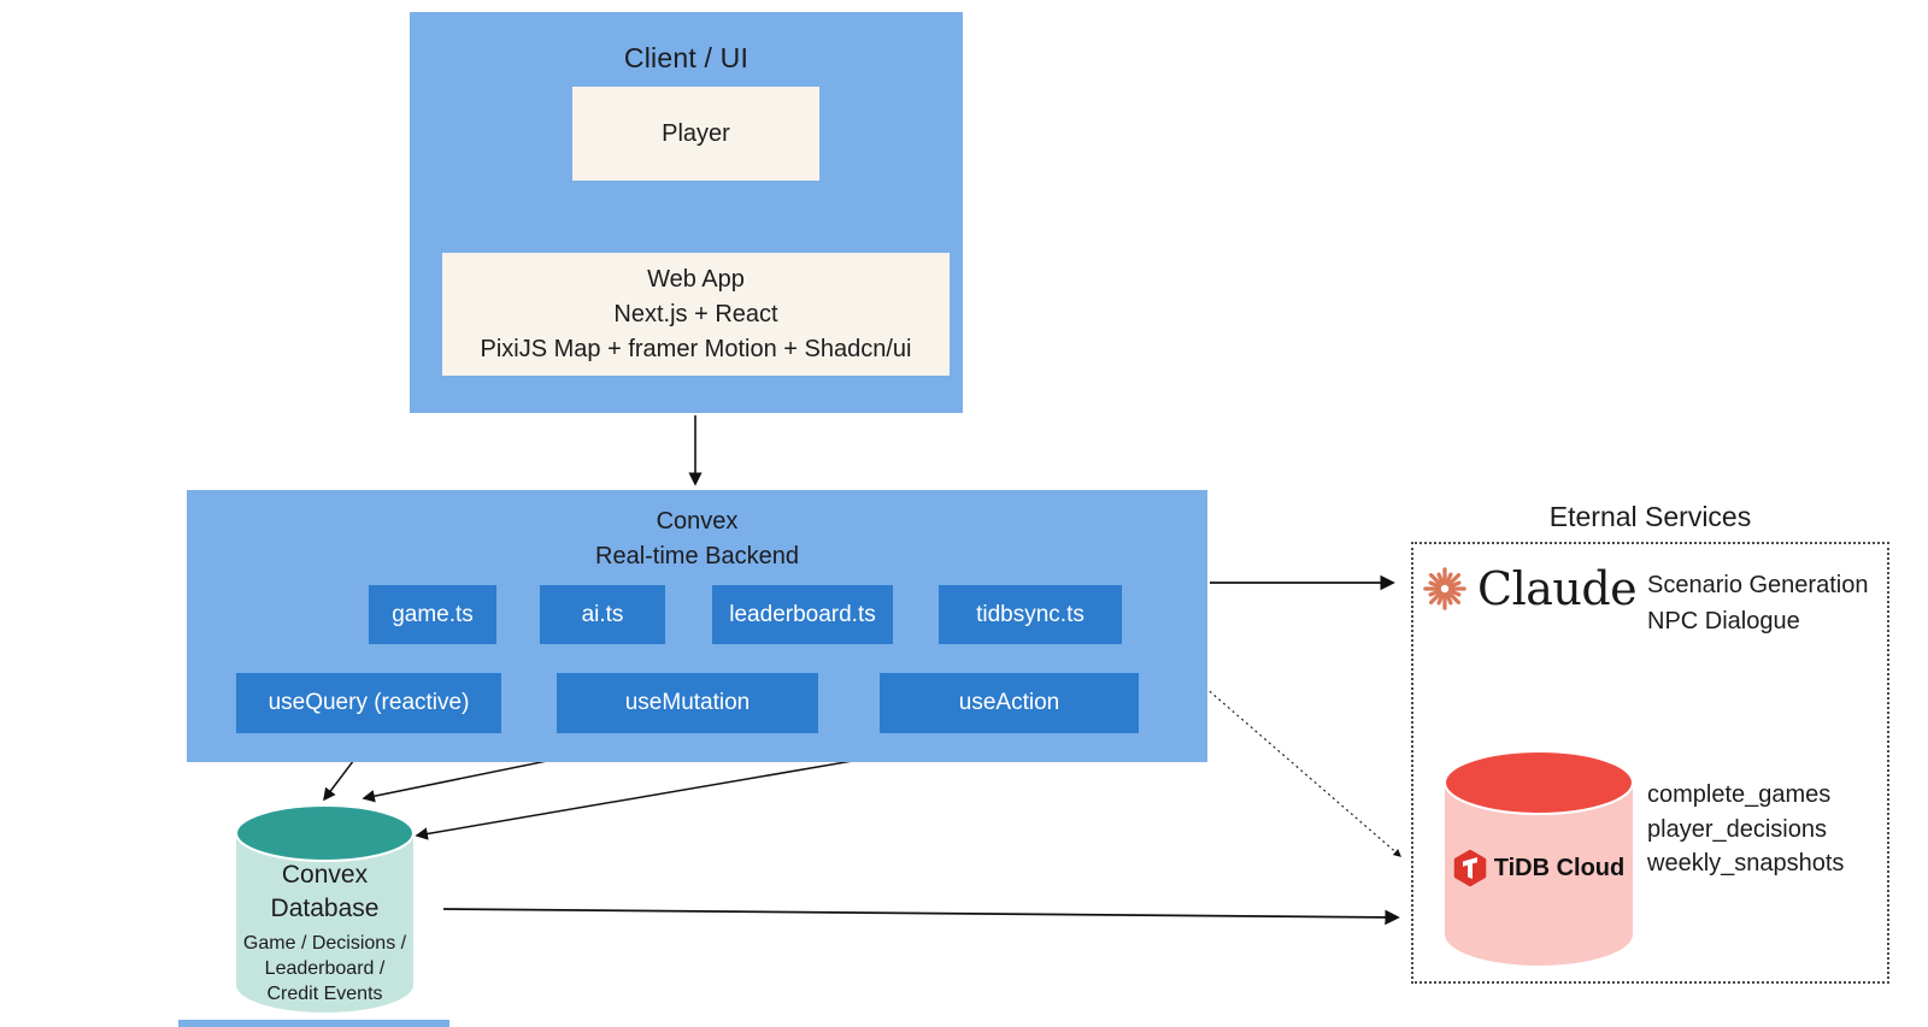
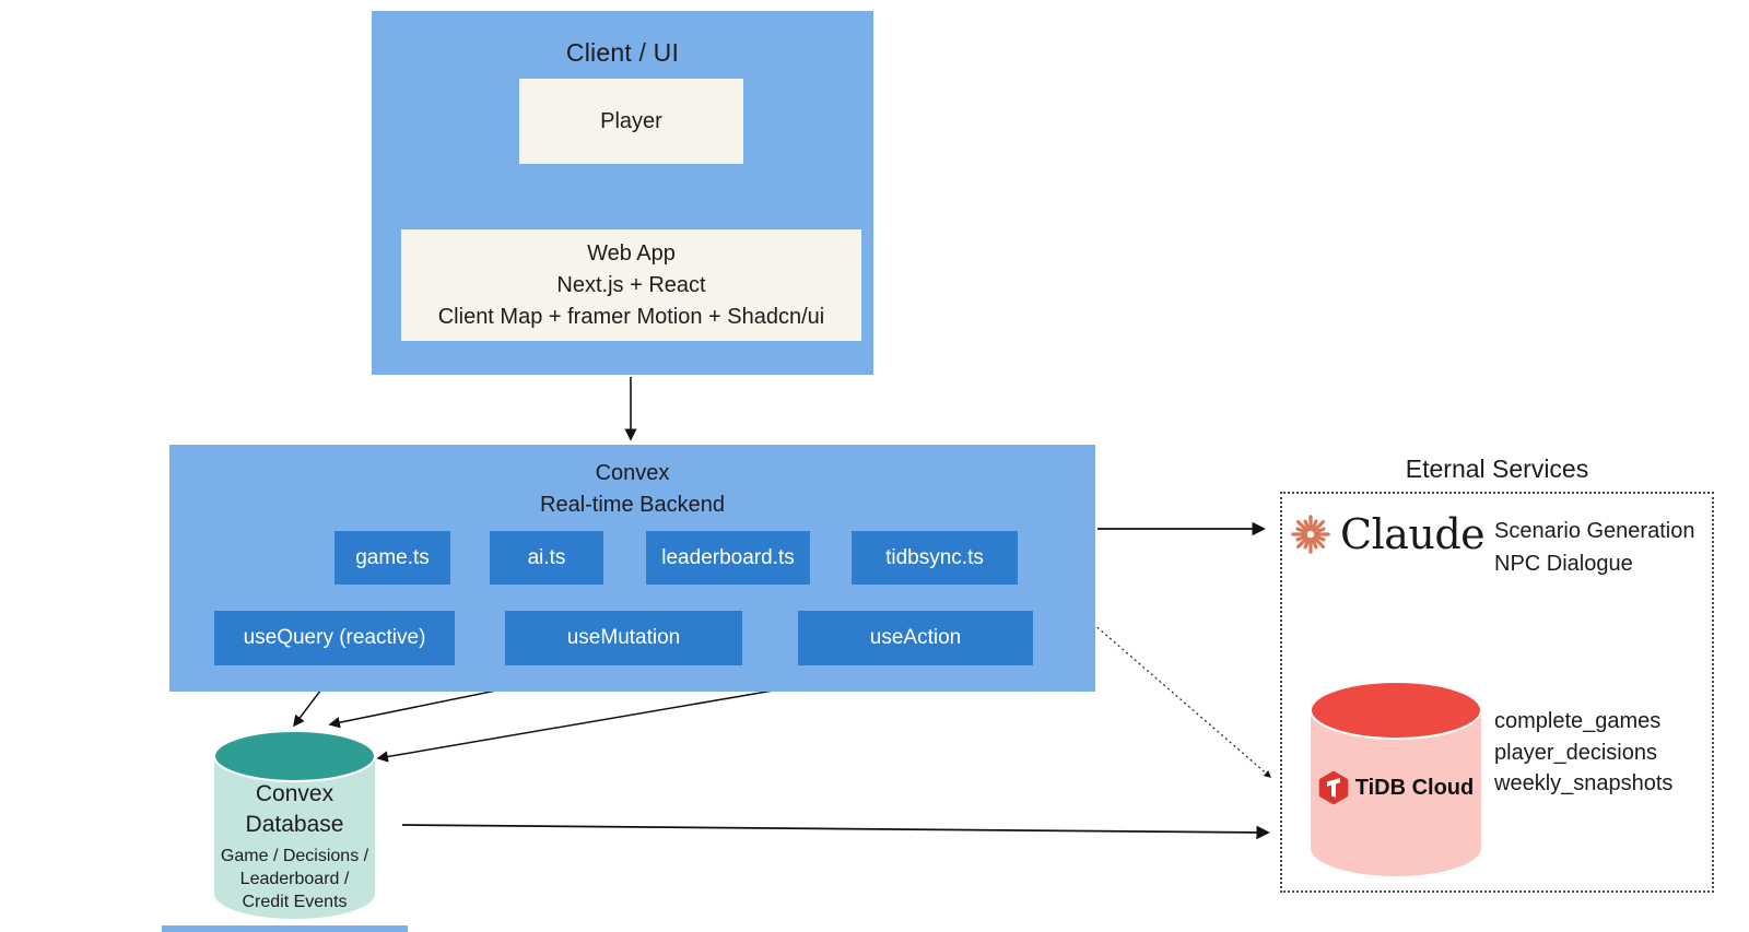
  Client / UI
  Player
  Web App
  Next.js + React
- PixiJS Map + framer Motion + Shadcn/ui
+ Client Map + framer Motion + Shadcn/ui
  Convex
  Real-time Backend
  game.ts
  ai.ts
  leaderboard.ts
  tidbsync.ts
  useQuery (reactive)
  useMutation
  useAction
  Convex
  Database
  Game / Decisions /
  Leaderboard /
  Credit Events
  Eternal Services
  Claude
  Scenario Generation
  NPC Dialogue
  TiDB Cloud
  complete_games
  player_decisions
  weekly_snapshots
